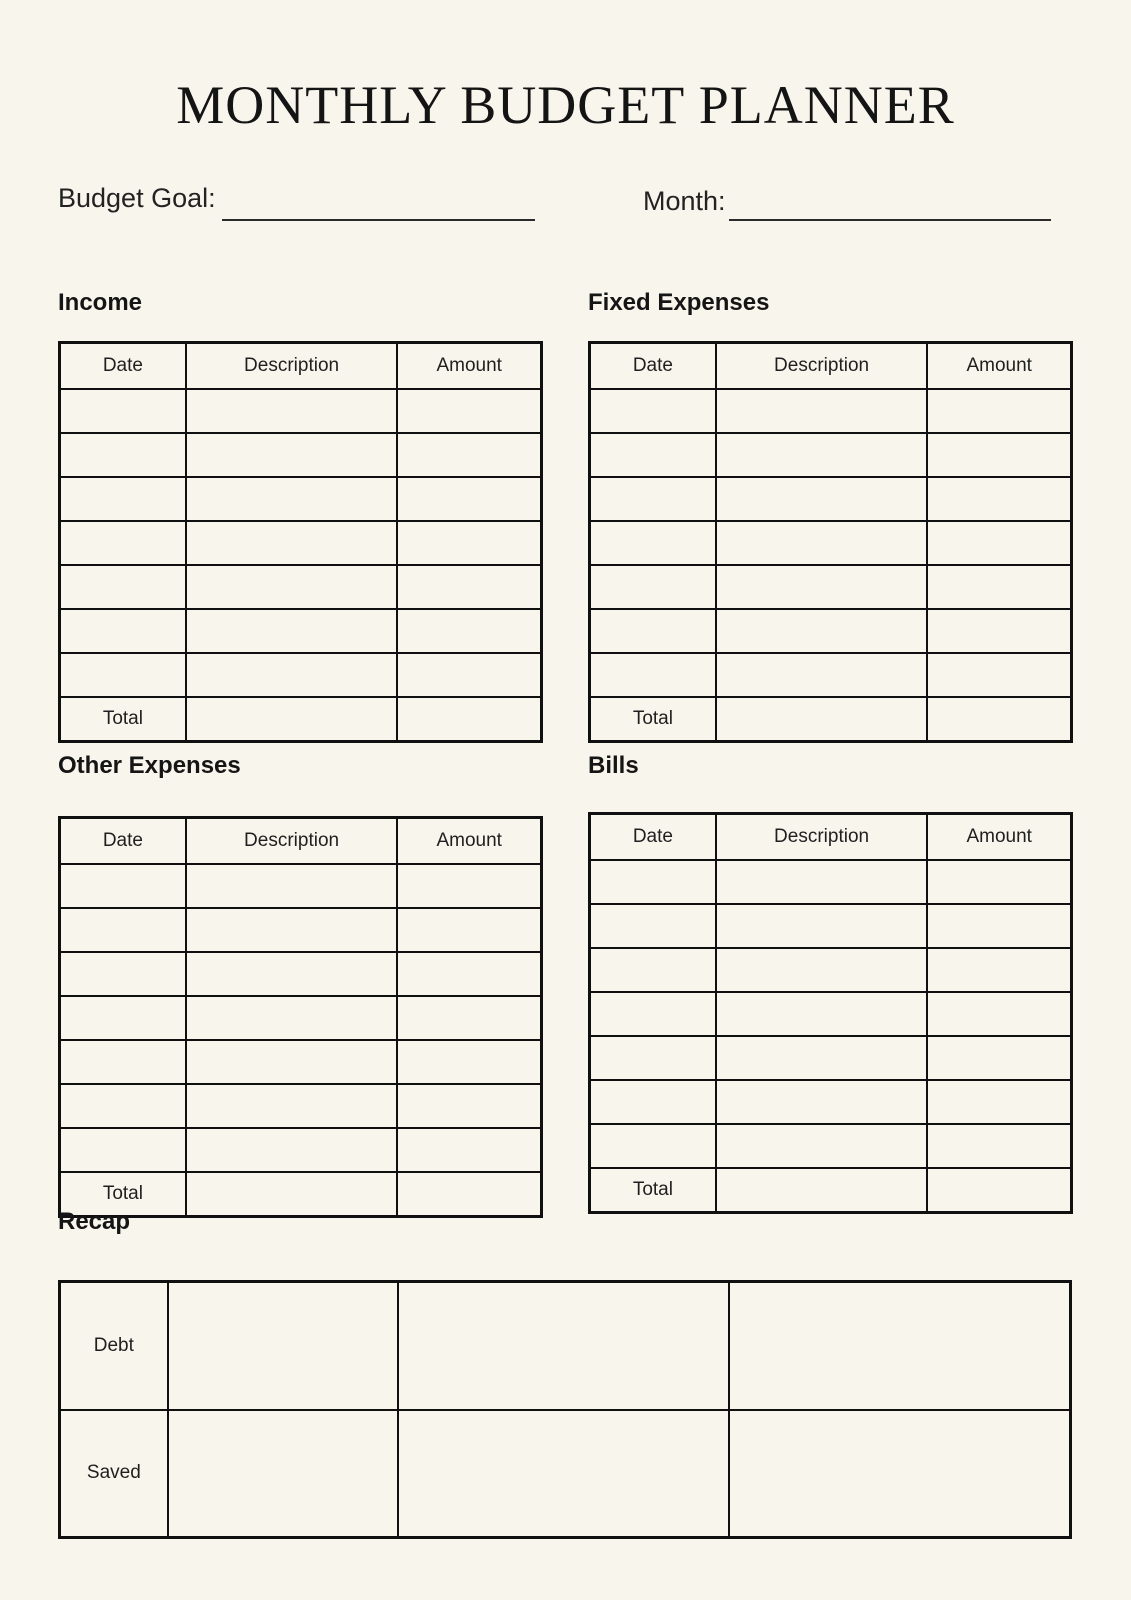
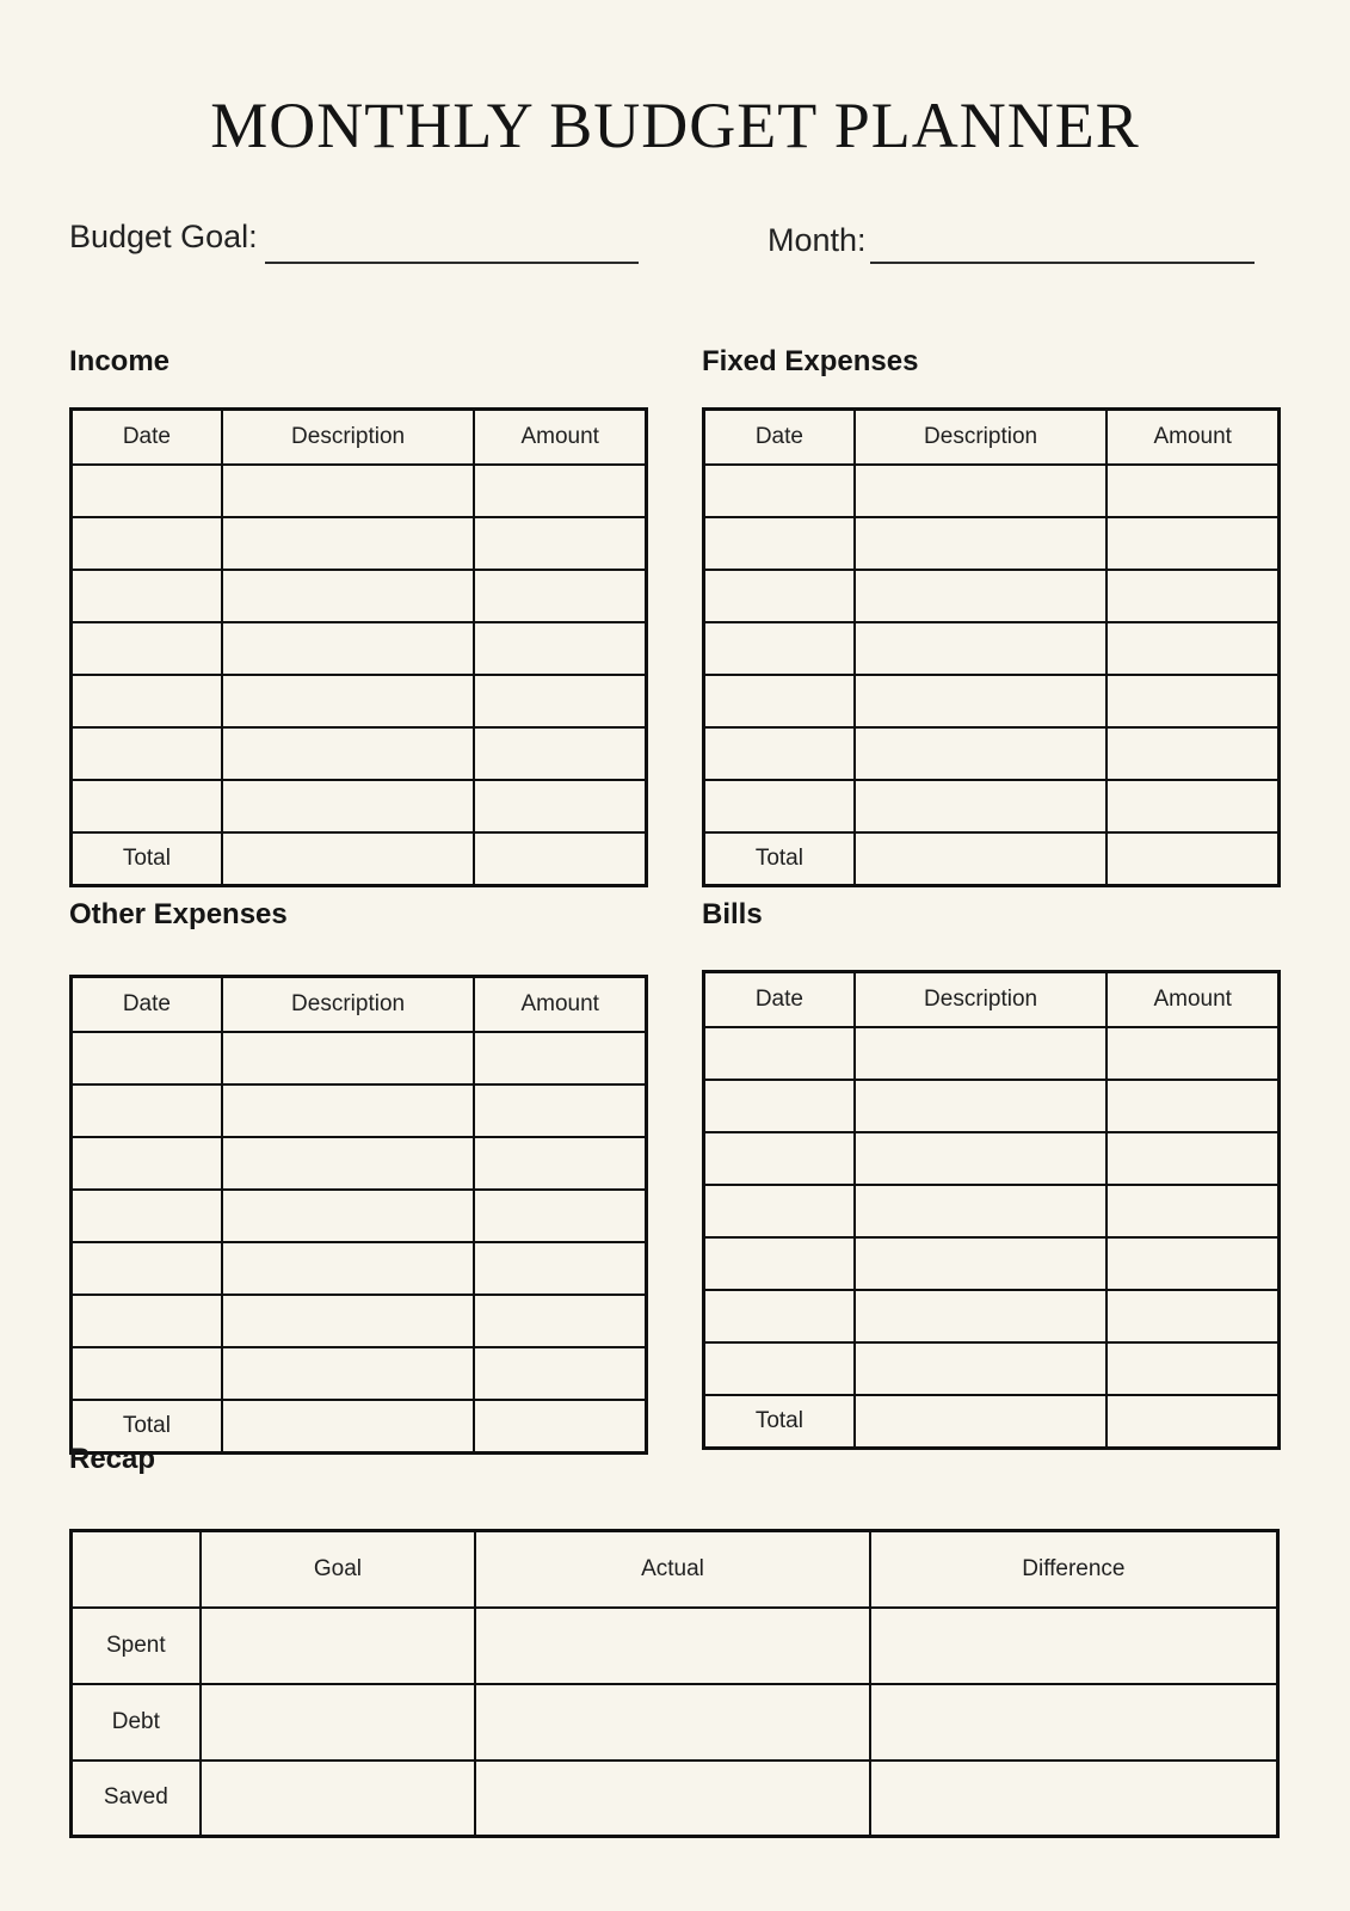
  MONTHLY BUDGET PLANNER
  Budget Goal:
  Month:
  Income
  Date	Description	Amount
  Total
  Fixed Expenses
  Date	Description	Amount
  Total
  Other Expenses
  Date	Description	Amount
  Total
  Bills
  Date	Description	Amount
  Total
  Recap
+ 	Goal	Actual	Difference
+ Spent
  Debt
  Saved
